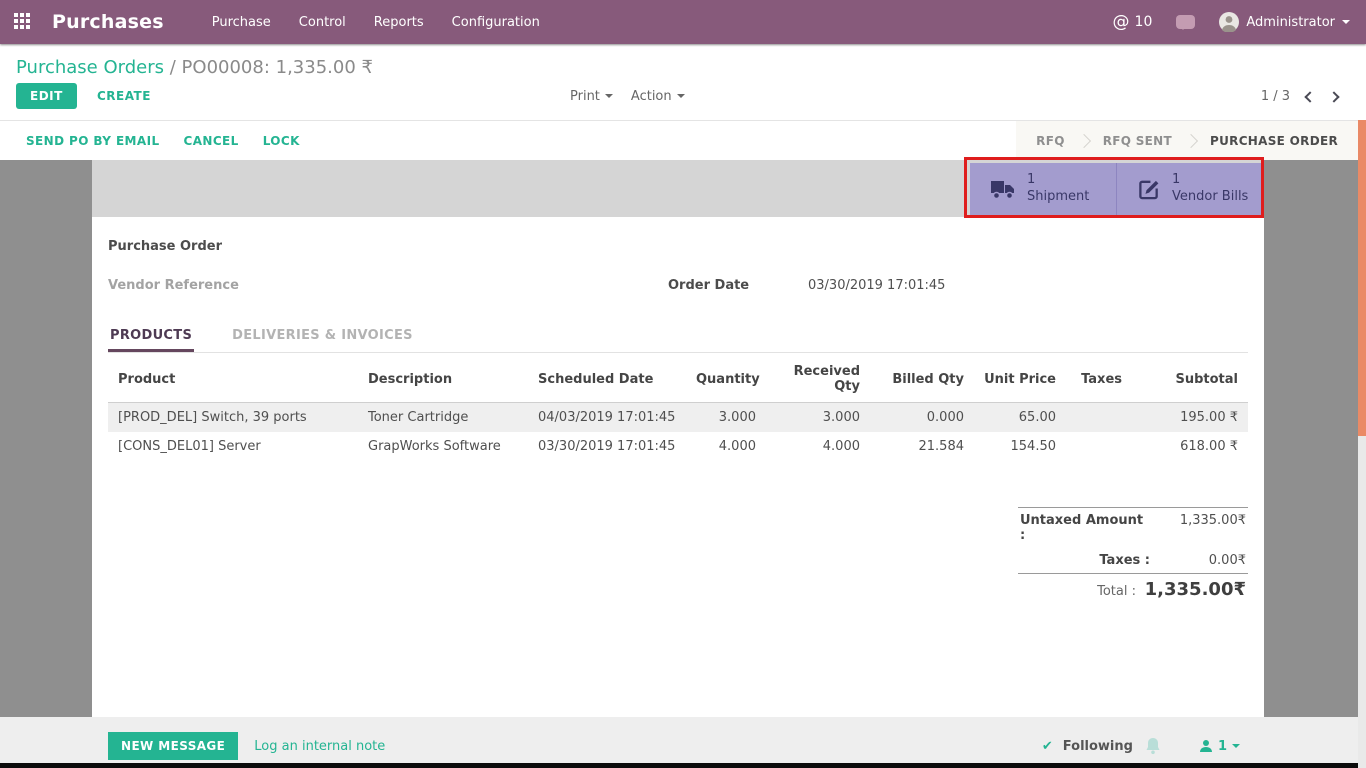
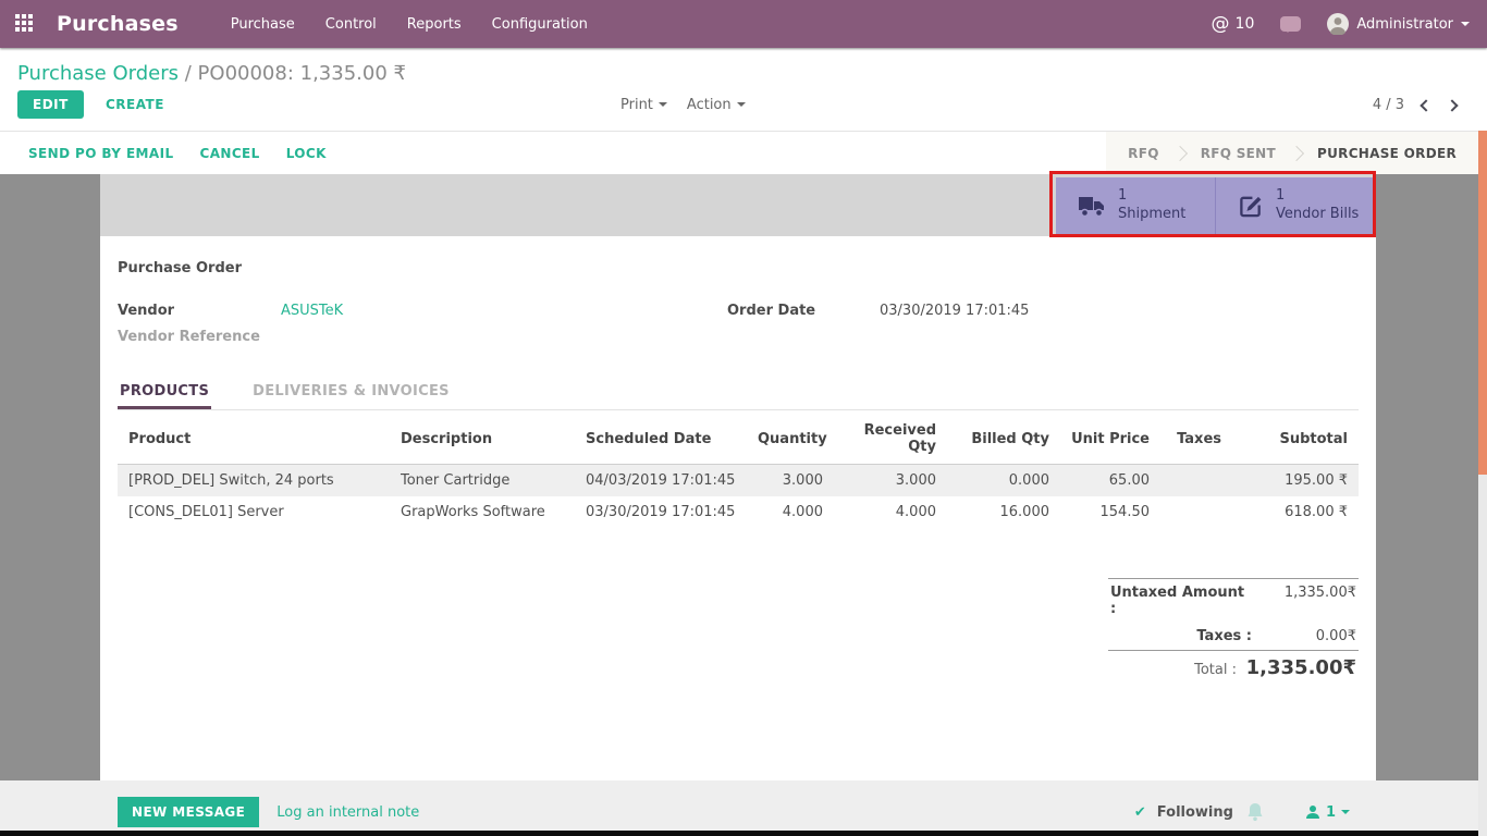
  Purchases
  Purchase
  Control
  Reports
  Configuration
  @
  10
  Administrator
  Purchase Orders / PO00008: 1,335.00 ₹
  EDIT CREATE
  Print
  Action
- 1 / 3
+ 4 / 3
  SEND PO BY EMAIL
  CANCEL
  LOCK
  RFQ
  RFQ SENT
  PURCHASE ORDER
  1
  Shipment
  1
  Vendor Bills
  Purchase Order
+ Vendor
+ ASUSTeK
  Vendor Reference
  Order Date
  03/30/2019 17:01:45
  PRODUCTS
  DELIVERIES & INVOICES
  Product	Description	Scheduled Date	Quantity	Received Qty	Billed Qty	Unit Price	Taxes	Subtotal
- [PROD_DEL] Switch, 39 ports	Toner Cartridge	04/03/2019 17:01:45	3.000	3.000	0.000	65.00		195.00 ₹
+ [PROD_DEL] Switch, 24 ports	Toner Cartridge	04/03/2019 17:01:45	3.000	3.000	0.000	65.00		195.00 ₹
- [CONS_DEL01] Server	GrapWorks Software	03/30/2019 17:01:45	4.000	4.000	21.584	154.50		618.00 ₹
+ [CONS_DEL01] Server	GrapWorks Software	03/30/2019 17:01:45	4.000	4.000	16.000	154.50		618.00 ₹
  Untaxed Amount :
  1,335.00₹
  Taxes :
  0.00₹
  Total :
  1,335.00₹
  NEW MESSAGE
  Log an internal note
  ✔
  Following
  1
